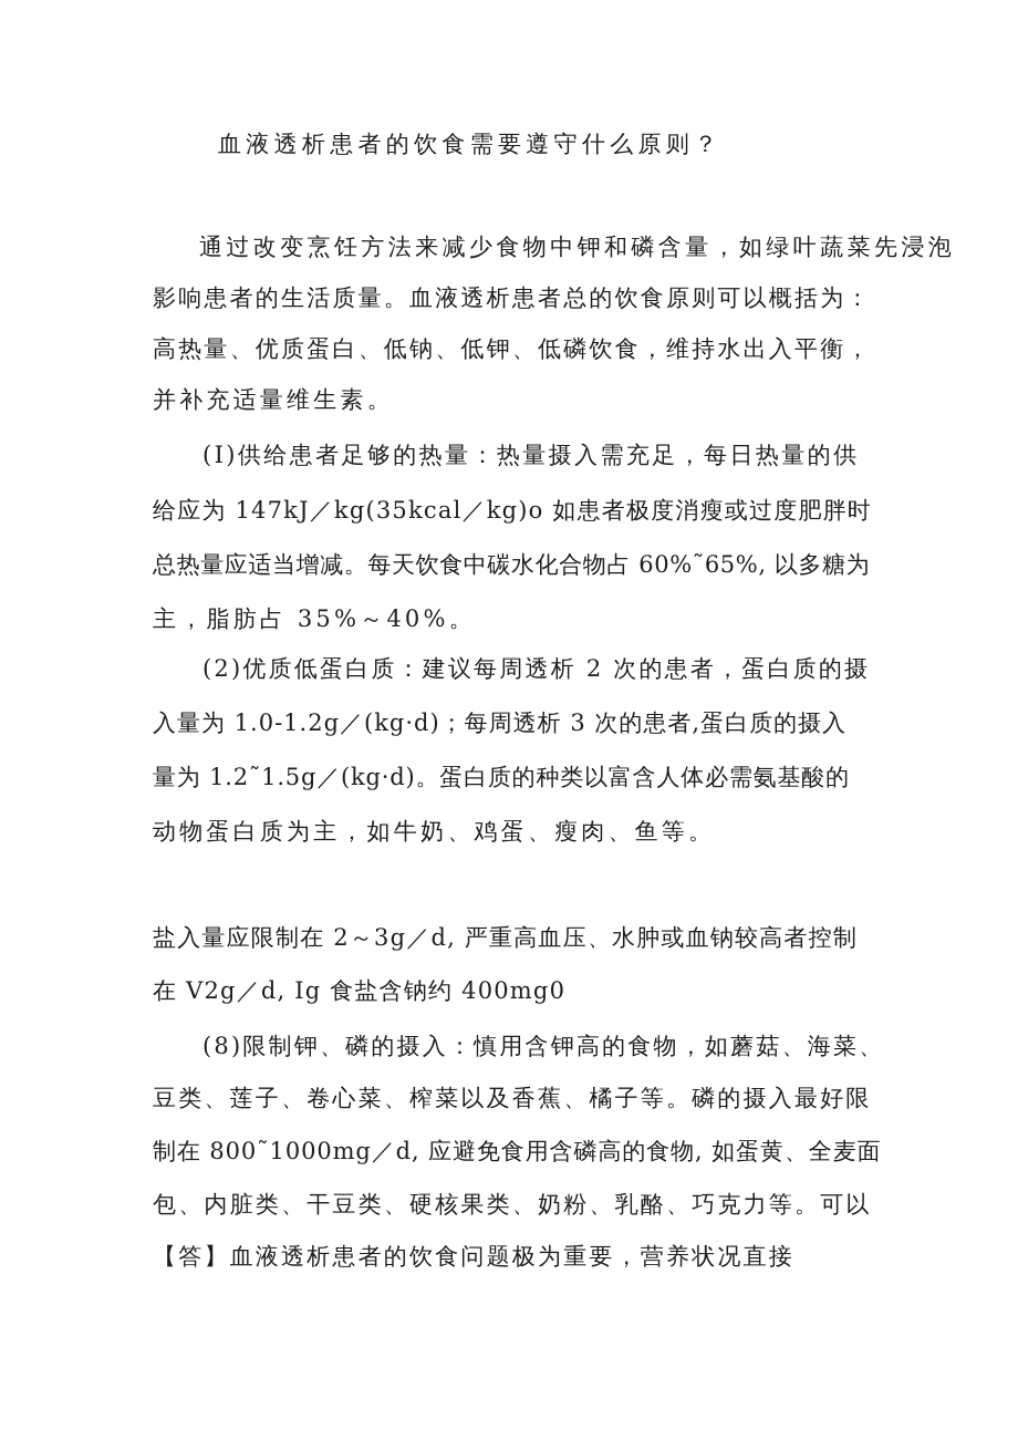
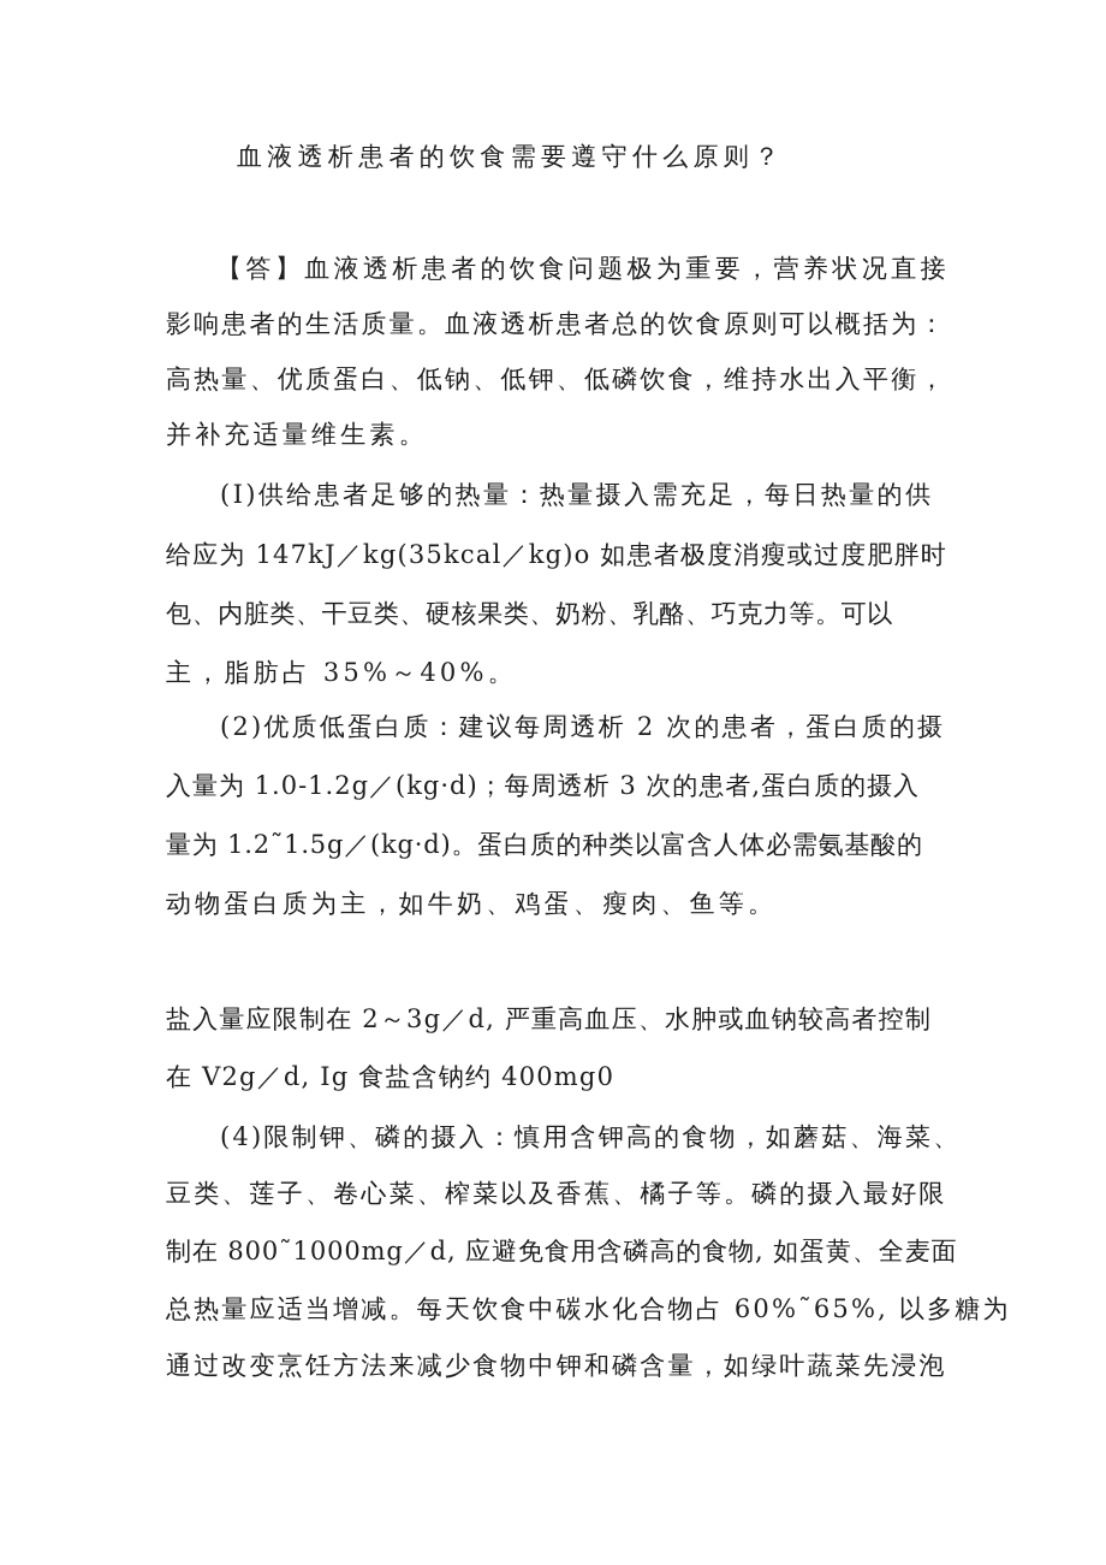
  血液透析患者的饮食需要遵守什么原则？
- 通过改变烹饪方法来减少食物中钾和磷含量，如绿叶蔬菜先浸泡
+ 【答】血液透析患者的饮食问题极为重要，营养状况直接
  影响患者的生活质量。血液透析患者总的饮食原则可以概括为：
  高热量、优质蛋白、低钠、低钾、低磷饮食，维持水出入平衡，
  并补充适量维生素。
  (I)供给患者足够的热量：热量摄入需充足，每日热量的供
  给应为 147kJ／kg(35kcal／kg)o 如患者极度消瘦或过度肥胖时
- 总热量应适当增减。每天饮食中碳水化合物占 60%˜65%, 以多糖为
+ 包、内脏类、干豆类、硬核果类、奶粉、乳酪、巧克力等。可以
  主，脂肪占 35%～40%。
  (2)优质低蛋白质：建议每周透析 2 次的患者，蛋白质的摄
  入量为 1.0-1.2g／(kg·d)；每周透析 3 次的患者,蛋白质的摄入
  量为 1.2˜1.5g／(kg·d)。蛋白质的种类以富含人体必需氨基酸的
  动物蛋白质为主，如牛奶、鸡蛋、瘦肉、鱼等。
  盐入量应限制在 2～3g／d, 严重高血压、水肿或血钠较高者控制
  在 V2g／d, Ig 食盐含钠约 400mg0
- (8)限制钾、磷的摄入：慎用含钾高的食物，如蘑菇、海菜、
+ (4)限制钾、磷的摄入：慎用含钾高的食物，如蘑菇、海菜、
  豆类、莲子、卷心菜、榨菜以及香蕉、橘子等。磷的摄入最好限
  制在 800˜1000mg／d, 应避免食用含磷高的食物, 如蛋黄、全麦面
- 包、内脏类、干豆类、硬核果类、奶粉、乳酪、巧克力等。可以
+ 总热量应适当增减。每天饮食中碳水化合物占 60%˜65%, 以多糖为
- 【答】血液透析患者的饮食问题极为重要，营养状况直接
+ 通过改变烹饪方法来减少食物中钾和磷含量，如绿叶蔬菜先浸泡
